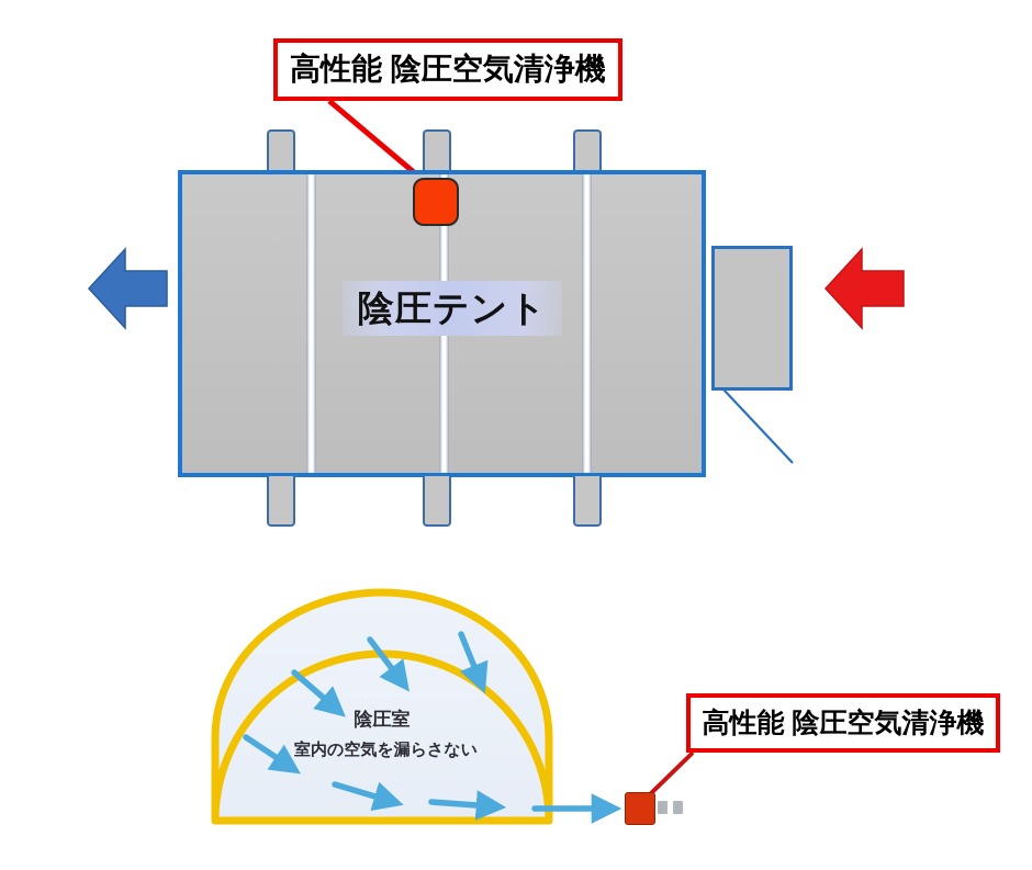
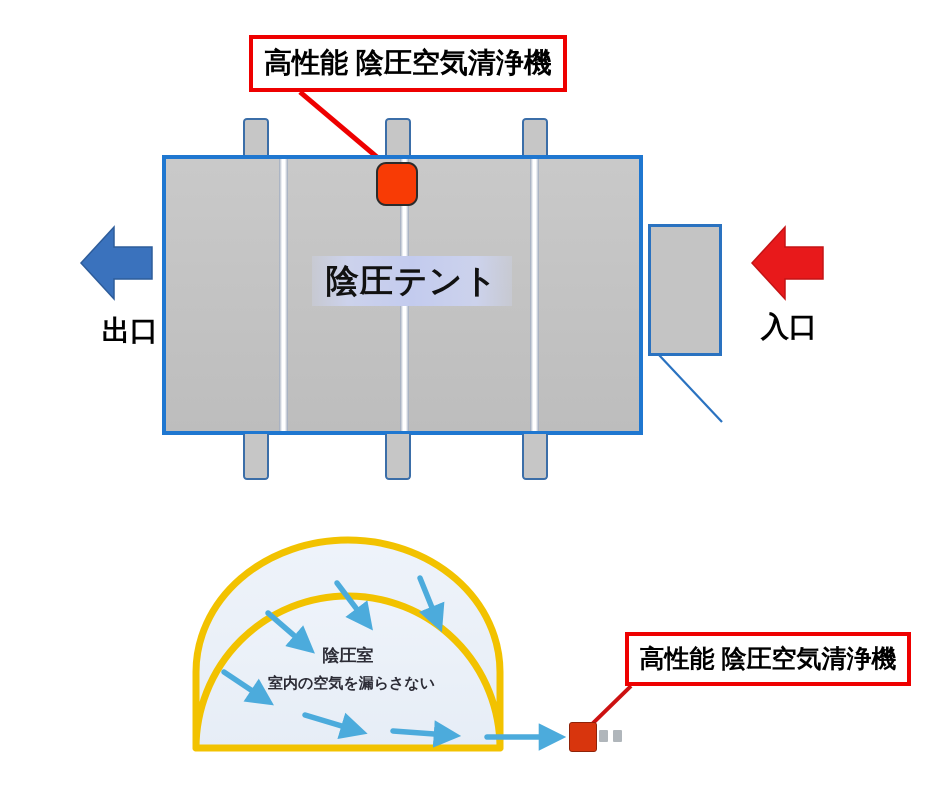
  高性能 陰圧空気清浄機
  陰圧テント
+ 出口
+ 入口
  陰圧室
  室内の空気を漏らさない
  高性能 陰圧空気清浄機
